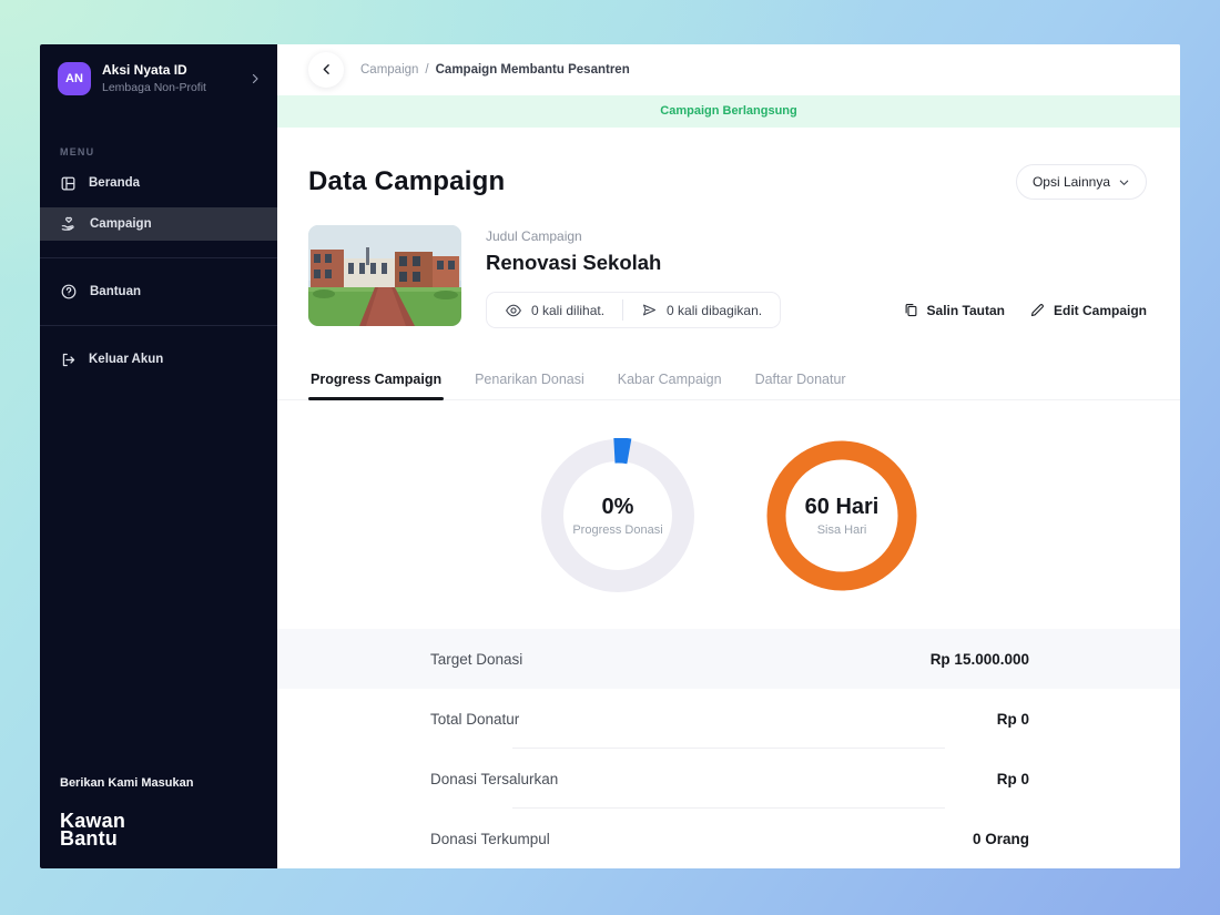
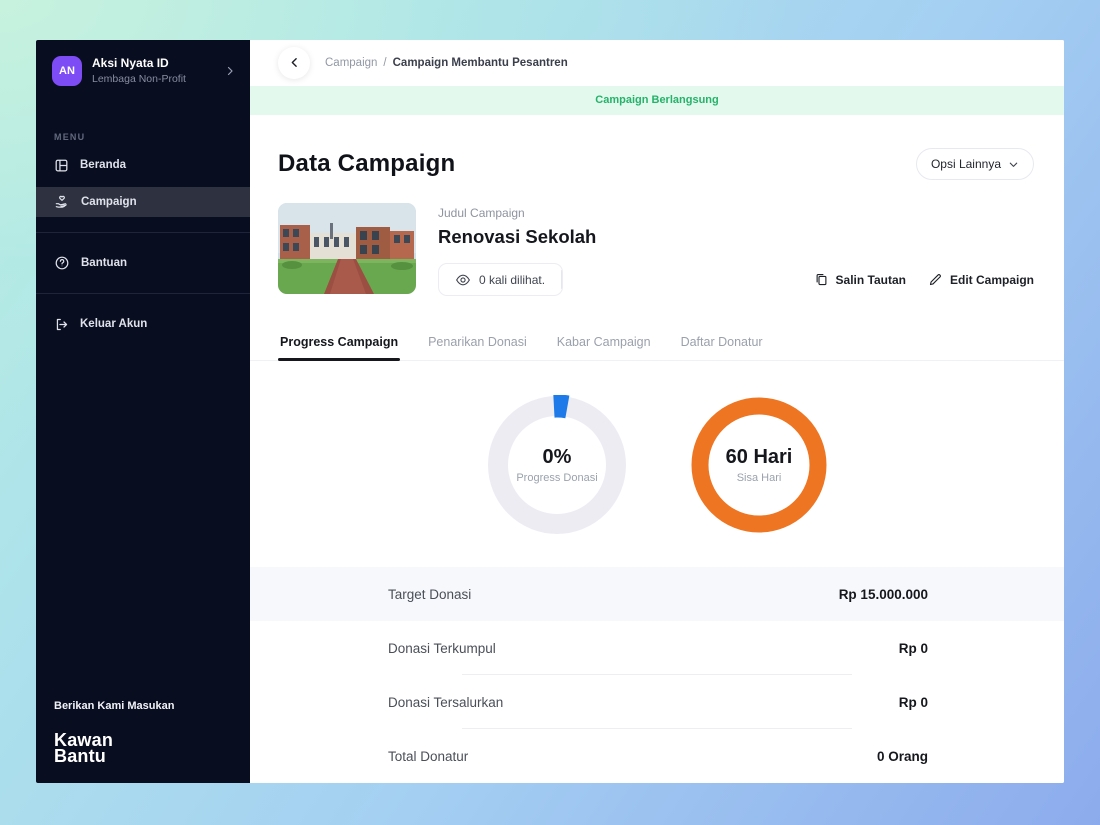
  AN
  Aksi Nyata ID
  Lembaga Non-Profit
  MENU
  Beranda
  Campaign
  Bantuan
  Keluar Akun
  Berikan Kami Masukan
  Kawan
  Bantu
  Campaign
  /
  Campaign Membantu Pesantren
  Campaign Berlangsung
  Data Campaign
  Opsi Lainnya
  Judul Campaign
  Renovasi Sekolah
  0 kali dilihat.
- 0 kali dibagikan.
  Salin Tautan
  Edit Campaign
  Progress Campaign
  Penarikan Donasi
  Kabar Campaign
  Daftar Donatur
  0%
  Progress Donasi
  60 Hari
  Sisa Hari
  Target Donasi
  Rp 15.000.000
- Total Donatur
+ Donasi Terkumpul
  Rp 0
  Donasi Tersalurkan
  Rp 0
- Donasi Terkumpul
+ Total Donatur
  0 Orang
